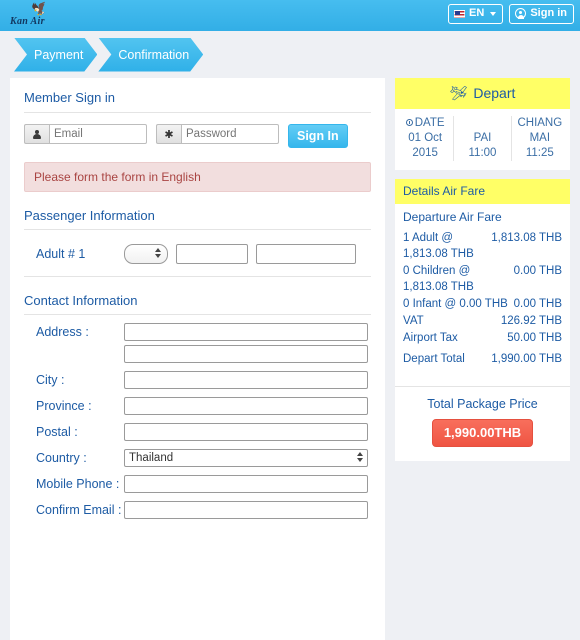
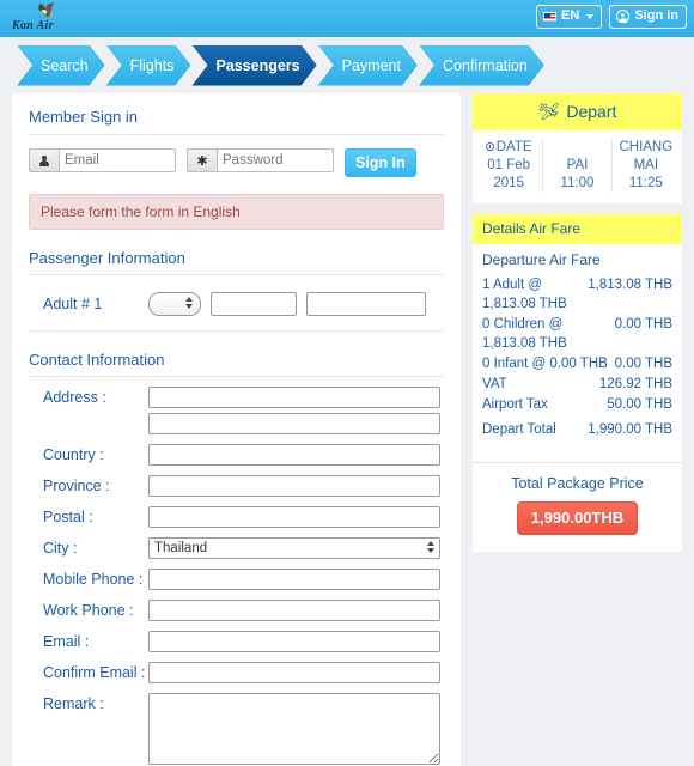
  Kan Air
  EN
  Sign in
+ Search
+ Flights
+ Passengers
  Payment
  Confirmation
  Member Sign in
  Email
  ✱
  Password
  Sign In
  Please form the form in English
  Passenger Information
  Adult # 1
  Contact Information
  Address :
- City :
+ Country :
  Province :
  Postal :
- Country :
+ City :
  Thailand
  Mobile Phone :
+ Work Phone :
+ Email :
  Confirm Email :
+ Remark :
  🛩
  Depart
  DATE
- 01 Oct
+ 01 Feb
  2015
  PAI
  11:00
  CHIANG
  MAI
  11:25
  Details Air Fare
  Departure Air Fare
  1 Adult @ 1,813.08 THB
  1,813.08
  THB
  0 Children @ 1,813.08 THB
  0.00
  THB
  0 Infant @ 0.00 THB
  0.00
  THB
  VAT
  126.92
  THB
  Airport Tax
  50.00
  THB
  Depart Total
  1,990.00
  THB
  Total Package Price
  1,990.00THB
